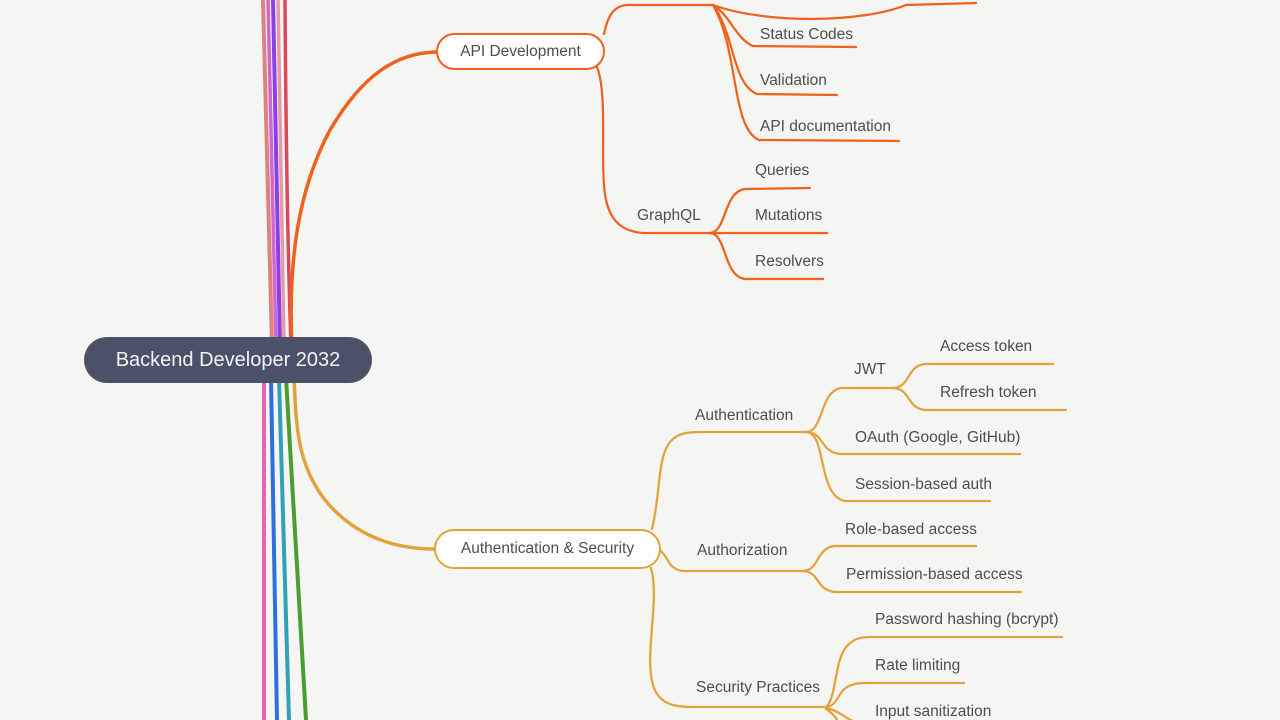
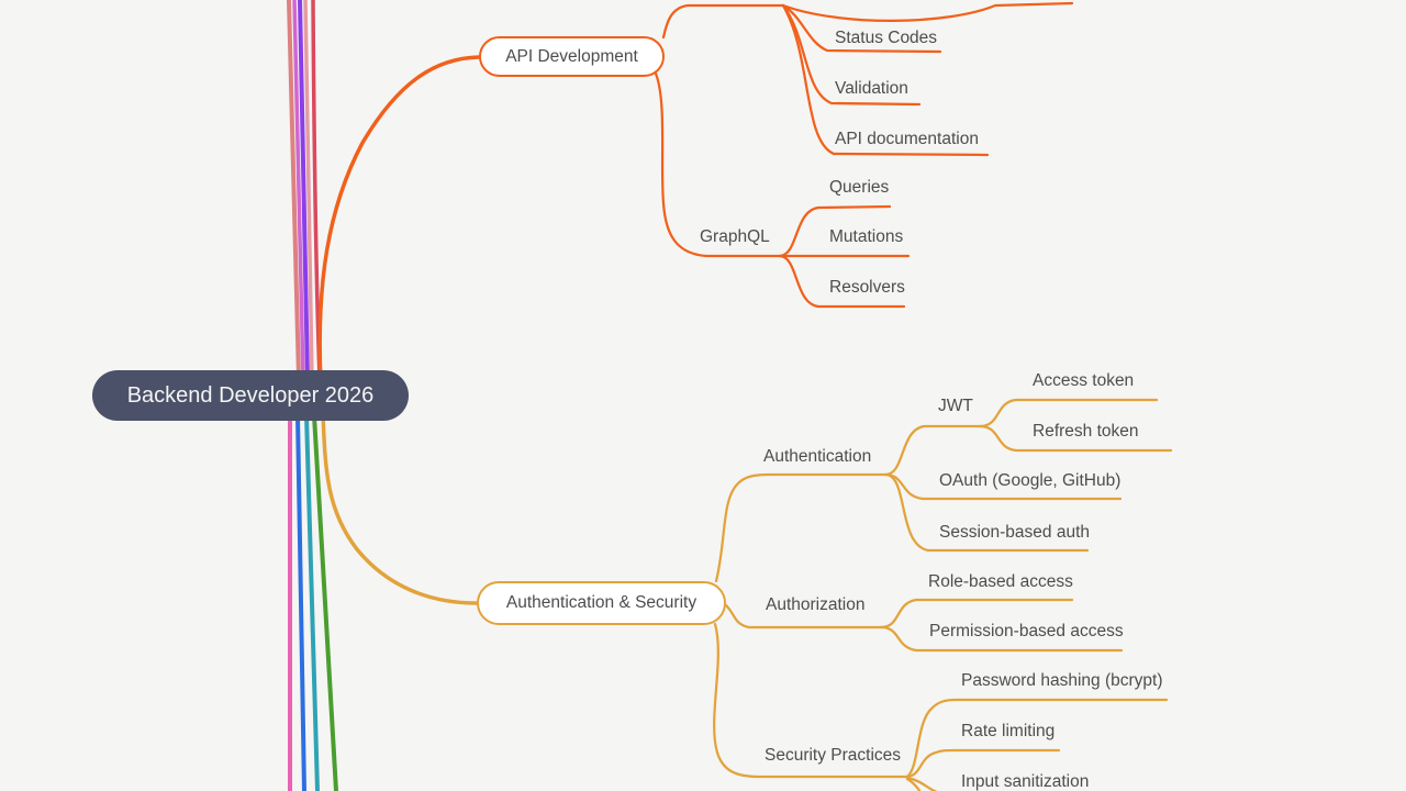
- Backend Developer 2032
+ Backend Developer 2026
  API Development
  Authentication & Security
  Status Codes
  Validation
  API documentation
  GraphQL
  Queries
  Mutations
  Resolvers
  Authentication
  JWT
  Access token
  Refresh token
  OAuth (Google, GitHub)
  Session-based auth
  Authorization
  Role-based access
  Permission-based access
  Security Practices
  Password hashing (bcrypt)
  Rate limiting
  Input sanitization
